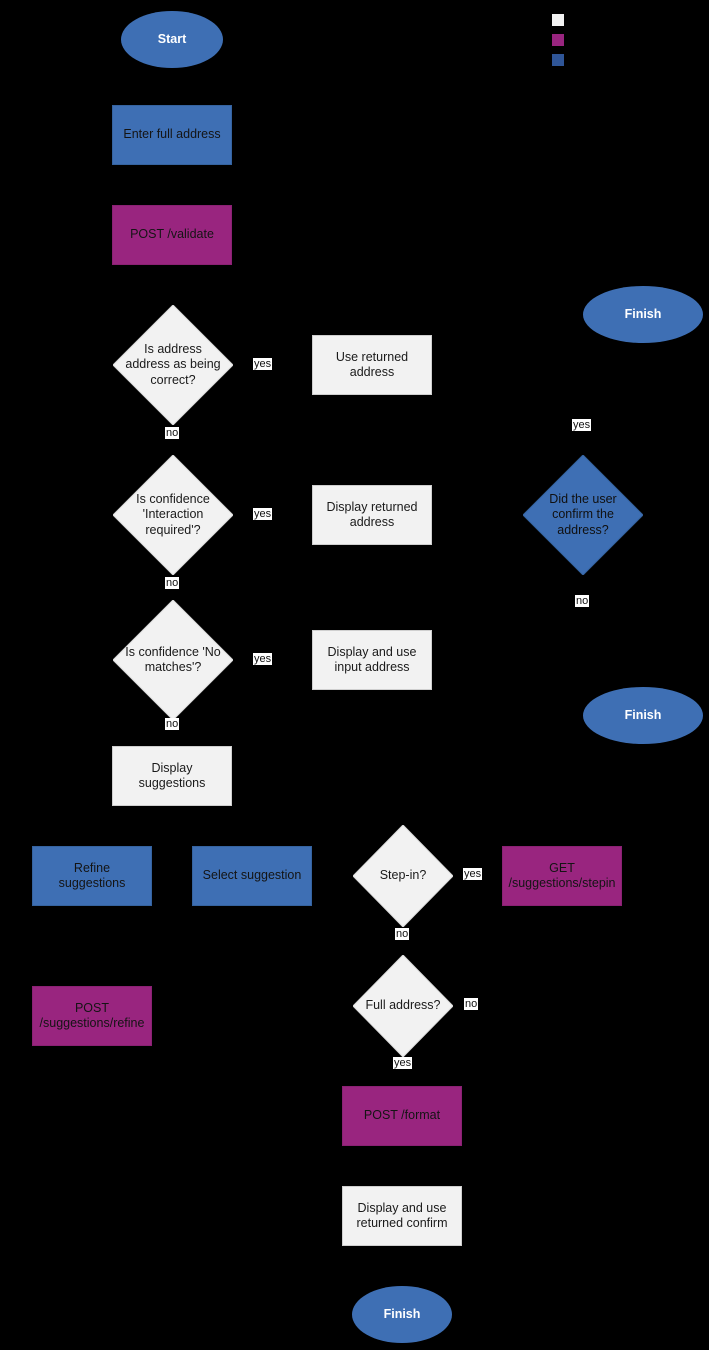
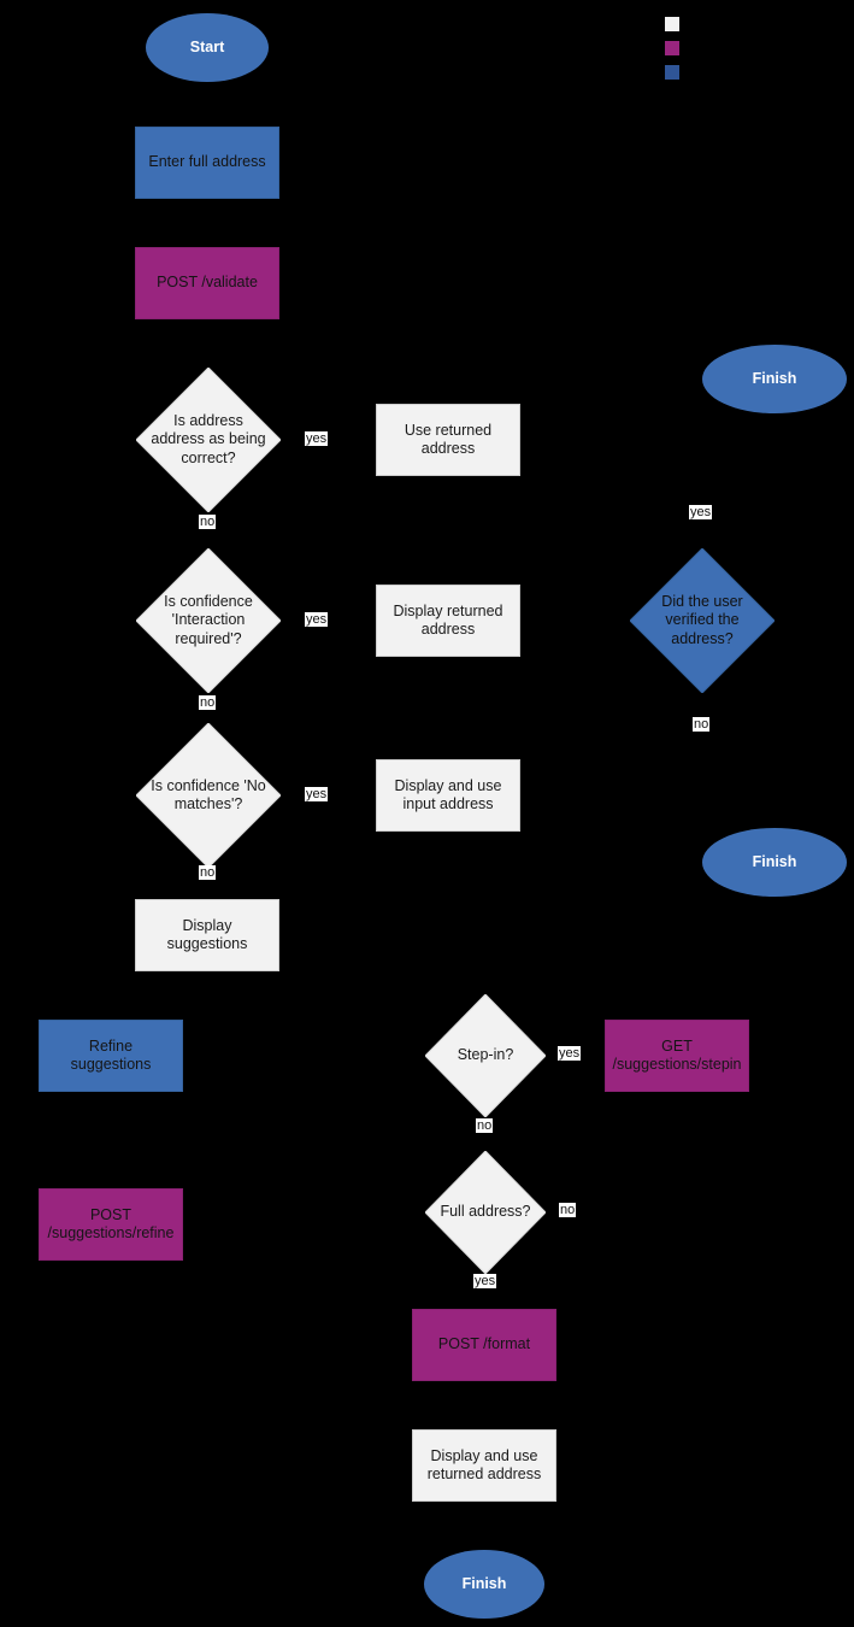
  Start
  Enter full address
  POST /validate
  Is address address as being correct?
  yes
  no
  Use returned address
  Finish
  Is confidence 'Interaction required'?
  yes
  no
  Display returned address
  yes
- Did the user confirm the address?
+ Did the user verified the address?
  no
  Is confidence 'No matches'?
  yes
  no
  Display and use input address
  Finish
  Display suggestions
  Refine suggestions
- Select suggestion
  Step-in?
  yes
  no
  GET /suggestions/stepin
  POST /suggestions/refine
  Full address?
  no
  yes
  POST /format
- Display and use returned confirm
+ Display and use returned address
  Finish
